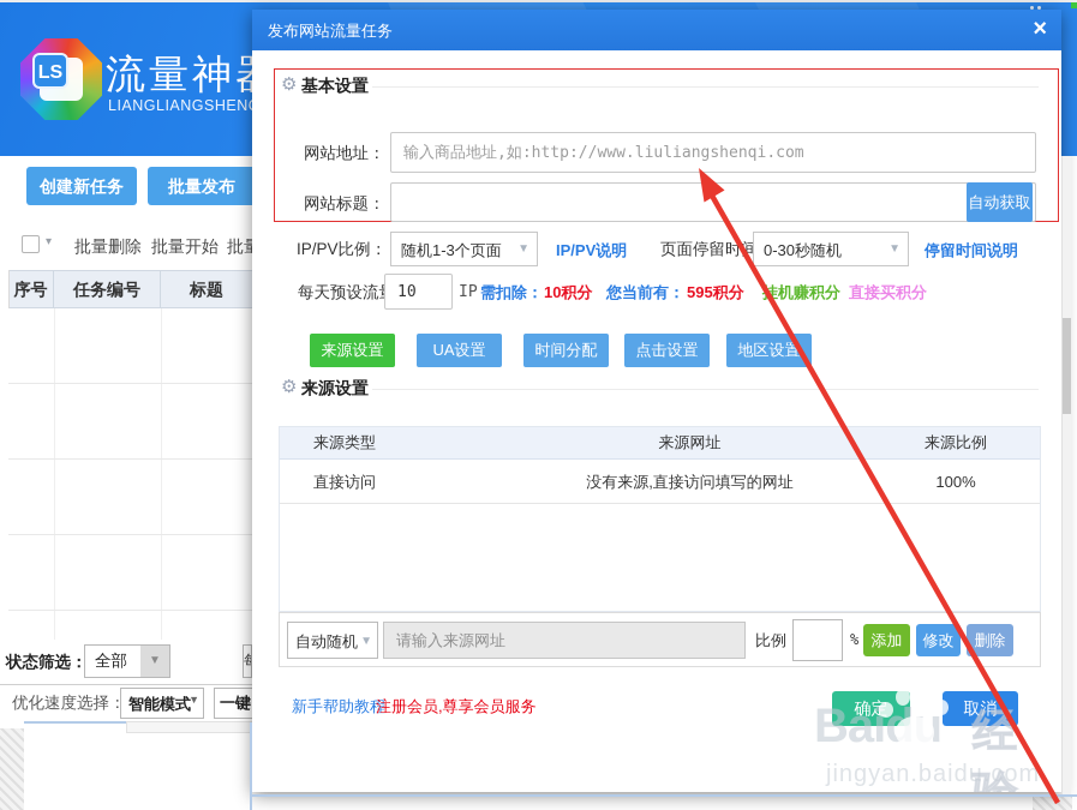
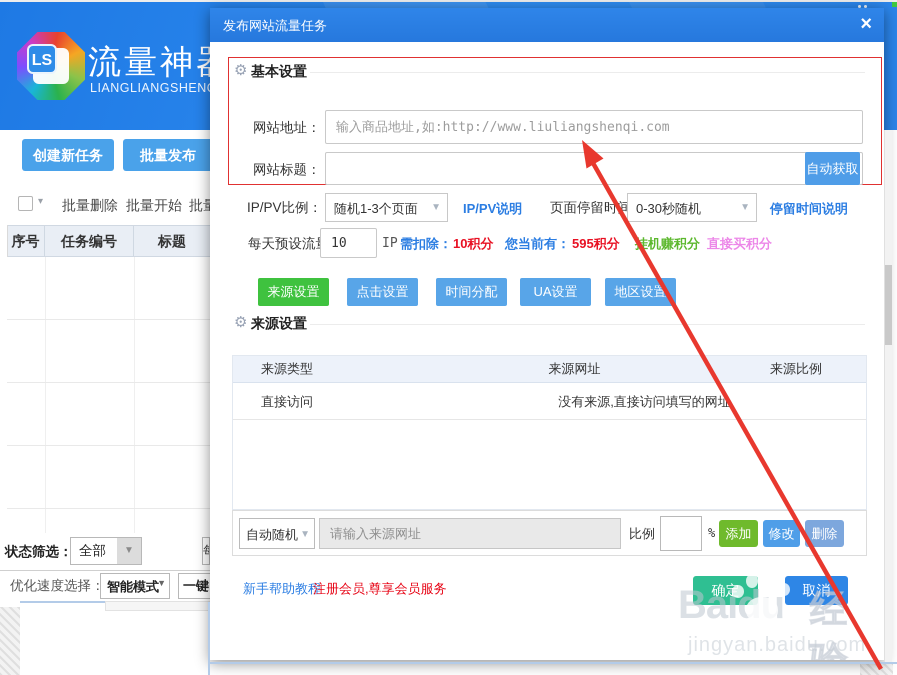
  LS
  流量神
  LIANGLIANGSHEN
  创建新任务
  批量发布
  ▾
  批量删除
  批量开始
  序号
  任务编号
  标题
  状态筛选：
  全部
  ▼
  优化速度选择：
  智能模式
  ▼
  一键
  发布网站流量任务
  ×
  ⚙
  基本设置
  网站地址：
  输入商品地址,如:http://www.liuliangshenqi.com
  网站标题：
  自动获取
  IP/PV比例：
  随机1-3个页面
  ▼
  IP/PV说明
  页面停留时间
  0-30秒随机
  ▼
  停留时间说明
  每天预设流
  10
  IP
  需扣除：
  10积分
  您当前有：
  595积分
  挂机赚积分
  直接买积分
  来源设置
- UA设置
+ 点击设置
  时间分配
- 点击设置
+ UA设置
  地区设置
  ⚙
  来源设置
  来源类型
  来源网址
  来源比例
  直接访问
  没有来源,直接访问填写的网址
- 100%
  ▼
  请输入来源网址
  %
  添加
  修改
  删除
  新手帮助教程
  注册会员,尊享会员服务
  确定
  取消
  Baidu
  jingyan.baidu.com
